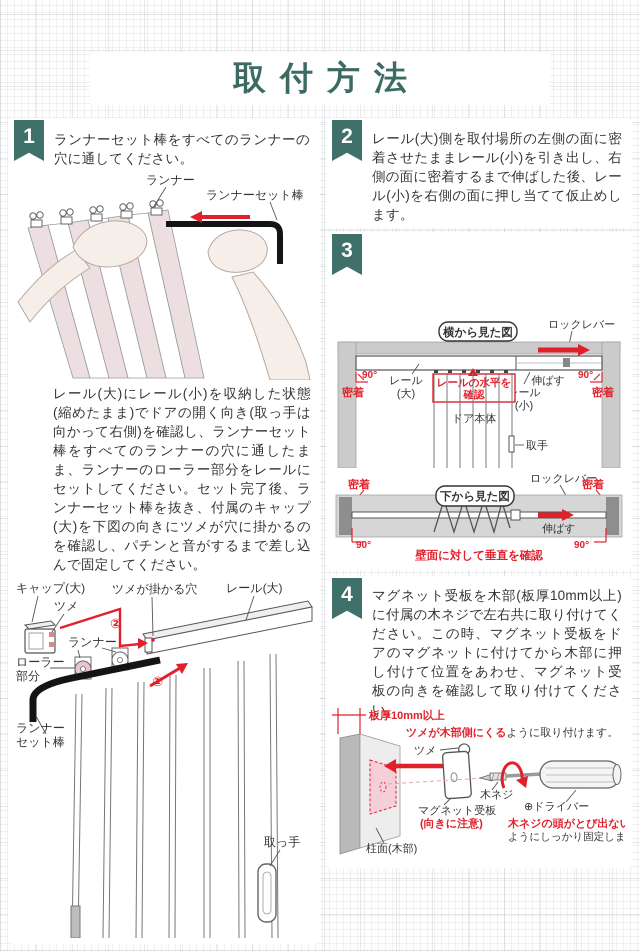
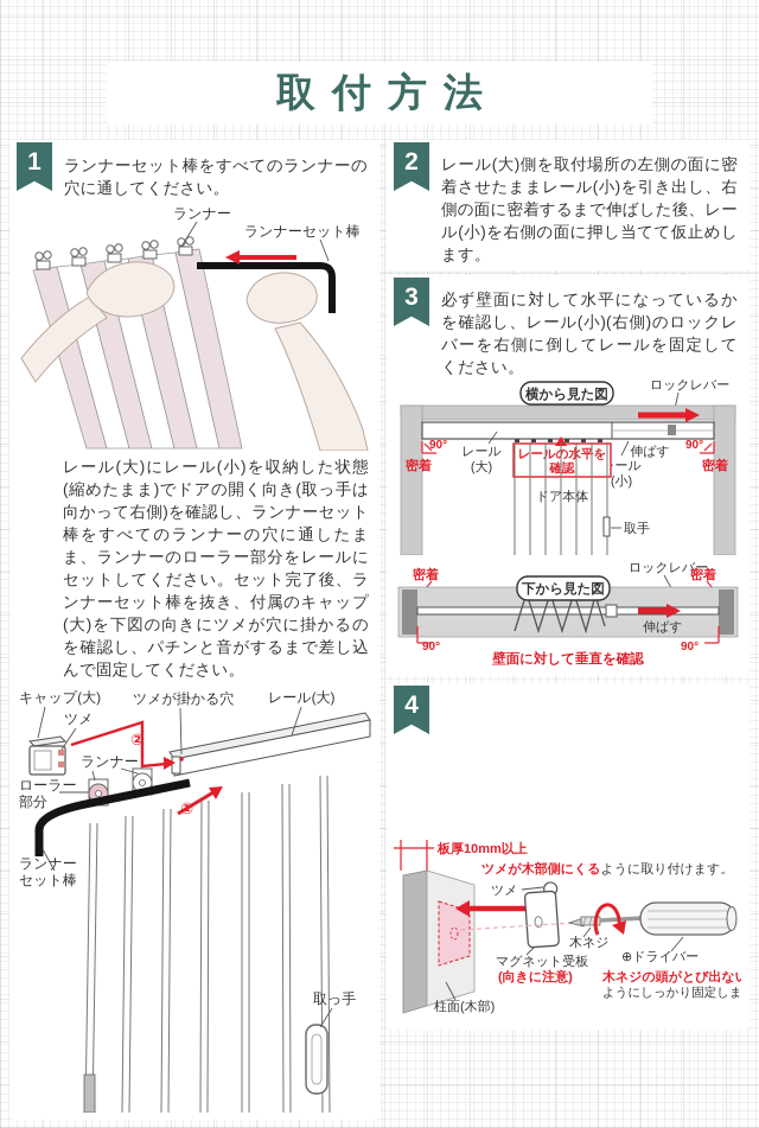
  取付方法
  1
  ランナーセット棒をすべてのランナーの穴に通してください。
  ランナー
  ランナーセット棒
  レール(大)にレール(小)を収納した状態(縮めたまま)でドアの開く向き(取っ手は向かって右側)を確認し、ランナーセット棒をすべてのランナーの穴に通したまま、ランナーのローラー部分をレールにセットしてください。セット完了後、ランナーセット棒を抜き、付属のキャップ(大)を下図の向きにツメが穴に掛かるのを確認し、パチンと音がするまで差し込んで固定してください。
  キャップ(大)
  ツメ
  ツメが掛かる穴
  レール(大)
  ランナー
  ローラー
  部分
  ②
  ①
  ランナー
  セット棒
  取っ手
  2
  レール(大)側を取付場所の左側の面に密着させたままレール(小)を引き出し、右側の面に密着するまで伸ばした後、レール(小)を右側の面に押し当てて仮止めします。
  3
+ 必ず壁面に対して水平になっているかを確認し、レール(小)(右側)のロックレバーを右側に倒してレールを固定してください。
  ロックレバー
  伸ばす
  レール
  (大)
  (小)
  レールの水平を
  確認
  90°
  密着
  90°
  密着
  ドア本体
  取手
  横から見た図
  ロックレバー
  密着
  密着
  伸ばす
  90°
  90°
  壁面に対して垂直を確認
  下から見た図
  4
- マグネット受板を木部(板厚10mm以上)に付属の木ネジで左右共に取り付けてください。この時、マグネット受板をドアのマグネットに付けてから木部に押し付けて位置をあわせ、マグネット受板の向きを確認して取り付けてください。
  板厚10mm以上
  ツメが木部側にくるように取り付けます。
  ツメ
  木ネジ
  ⊕ドライバー
  マグネット受板
  (向きに注意)
  木ネジの頭がとび出ない
  ようにしっかり固定しま
  柱面(木部)
